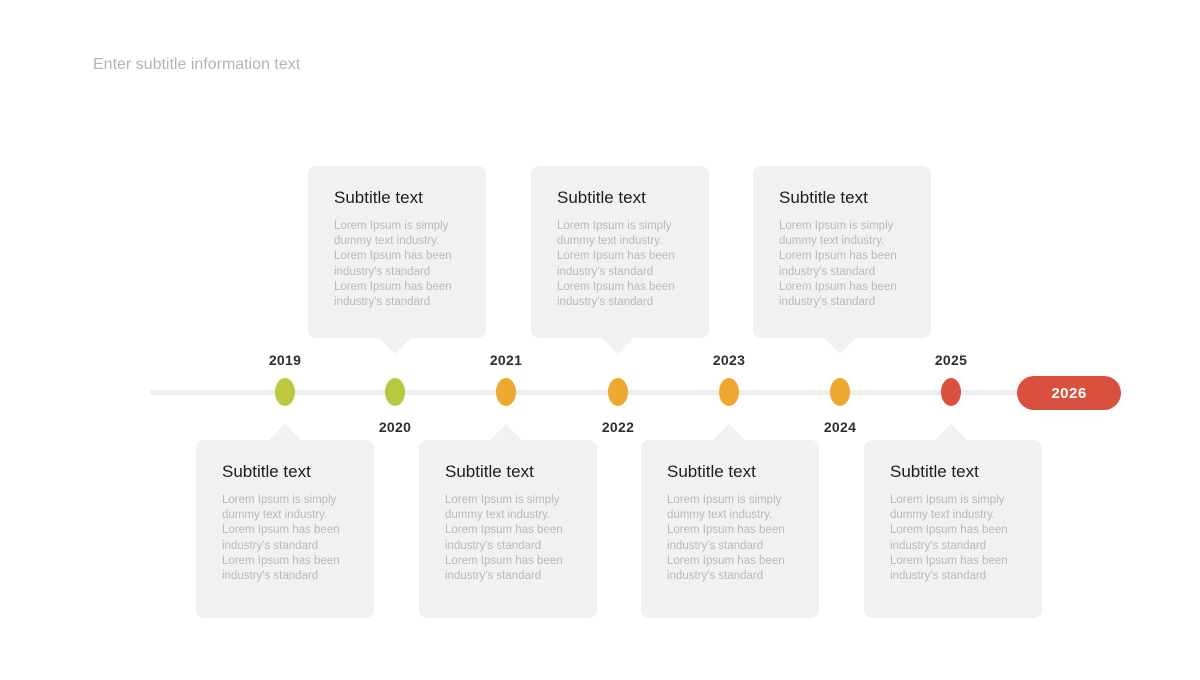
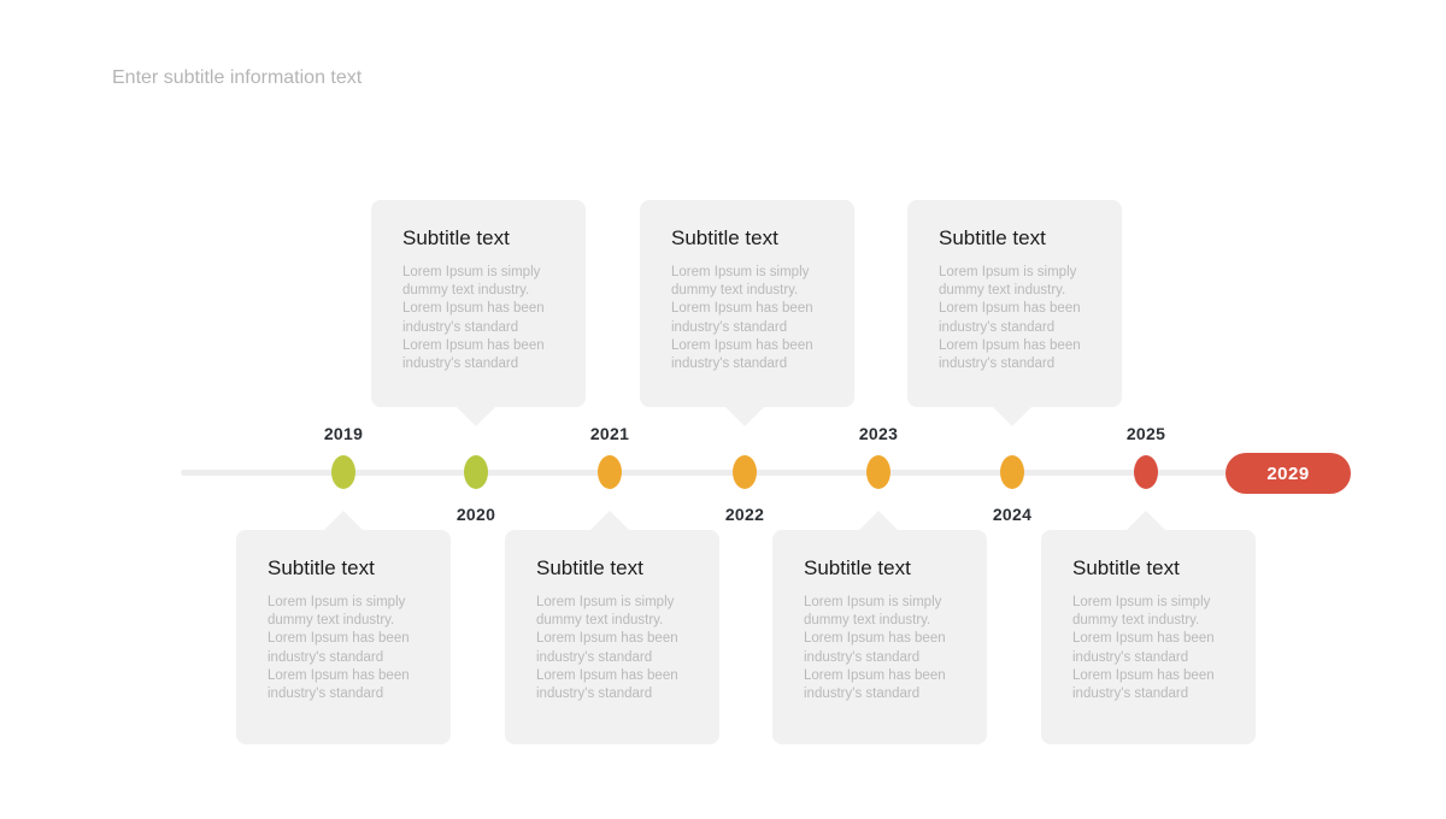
  Enter subtitle information text
- 2026
+ 2029
  2019
  2020
  2021
  2022
  2023
  2024
  2025
  Subtitle text
  Lorem Ipsum is simply dummy text industry. Lorem Ipsum has been industry's standard Lorem Ipsum has been industry's standard
  Subtitle text
  Lorem Ipsum is simply dummy text industry. Lorem Ipsum has been industry's standard Lorem Ipsum has been industry's standard
  Subtitle text
  Lorem Ipsum is simply dummy text industry. Lorem Ipsum has been industry's standard Lorem Ipsum has been industry's standard
  Subtitle text
  Lorem Ipsum is simply dummy text industry. Lorem Ipsum has been industry's standard Lorem Ipsum has been industry's standard
  Subtitle text
  Lorem Ipsum is simply dummy text industry. Lorem Ipsum has been industry's standard Lorem Ipsum has been industry's standard
  Subtitle text
  Lorem Ipsum is simply dummy text industry. Lorem Ipsum has been industry's standard Lorem Ipsum has been industry's standard
  Subtitle text
  Lorem Ipsum is simply dummy text industry. Lorem Ipsum has been industry's standard Lorem Ipsum has been industry's standard
